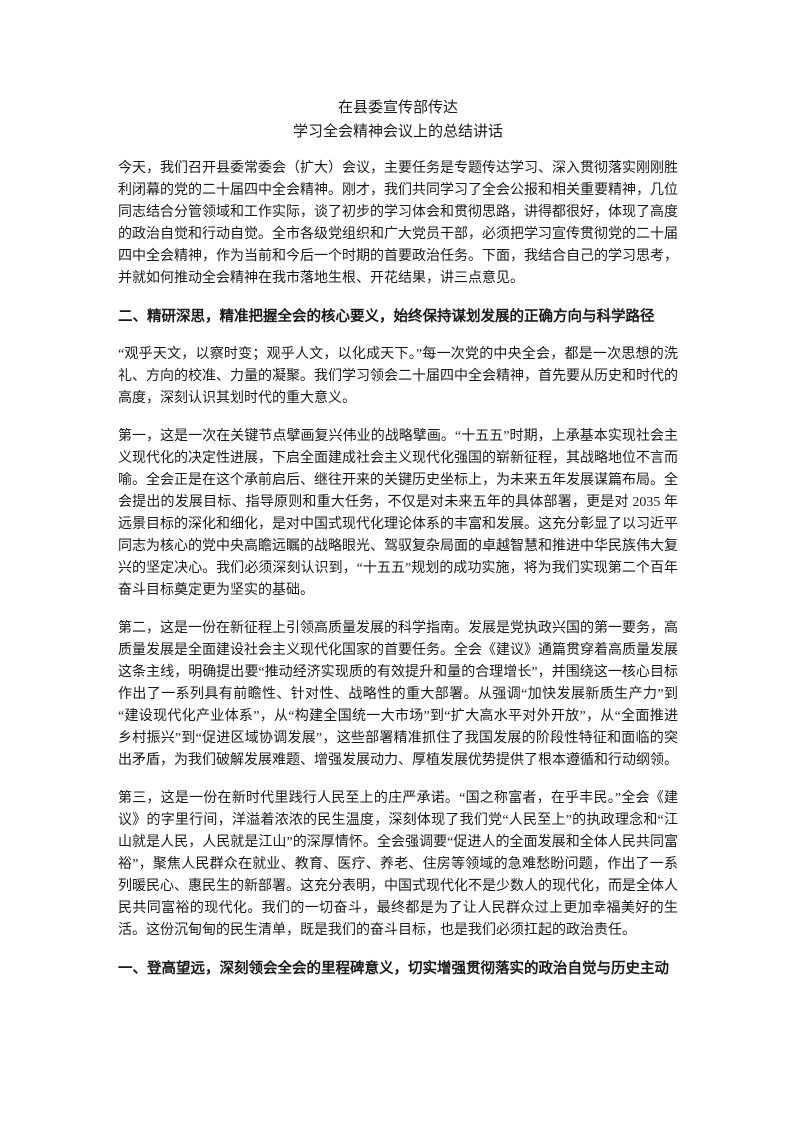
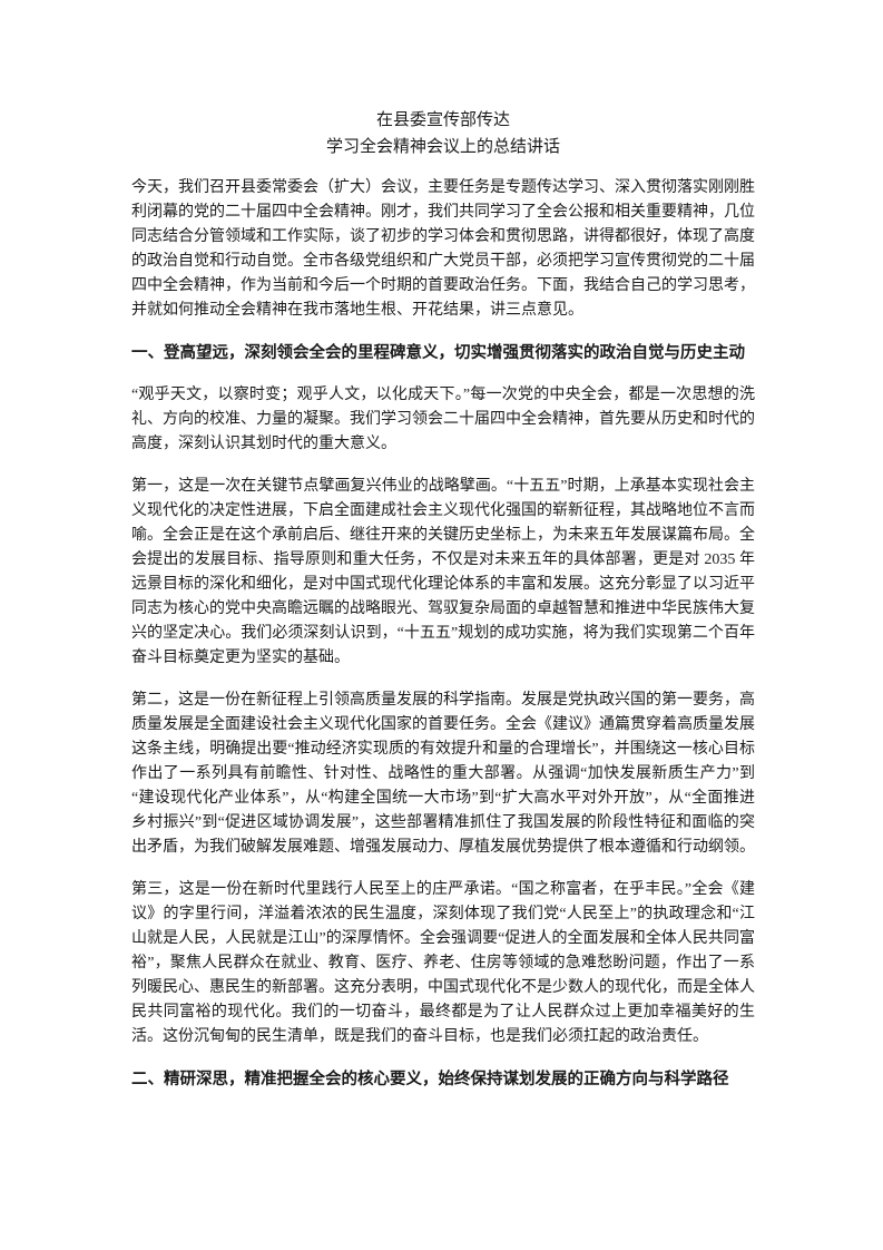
  在县委宣传部传达
  学习全会精神会议上的总结讲话
  今天，我们召开县委常委会（扩大）会议，主要任务是专题传达学习、深入贯彻落实刚刚胜利闭幕的党的二十届四中全会精神。刚才，我们共同学习了全会公报和相关重要精神，几位同志结合分管领域和工作实际，谈了初步的学习体会和贯彻思路，讲得都很好，体现了高度的政治自觉和行动自觉。全市各级党组织和广大党员干部，必须把学习宣传贯彻党的二十届四中全会精神，作为当前和今后一个时期的首要政治任务。下面，我结合自己的学习思考，并就如何推动全会精神在我市落地生根、开花结果，讲三点意见。
- 二、精研深思，精准把握全会的核心要义，始终保持谋划发展的正确方向与科学路径
+ 一、登高望远，深刻领会全会的里程碑意义，切实增强贯彻落实的政治自觉与历史主动
  “观乎天文，以察时变；观乎人文，以化成天下。”每一次党的中央全会，都是一次思想的洗礼、方向的校准、力量的凝聚。我们学习领会二十届四中全会精神，首先要从历史和时代的高度，深刻认识其划时代的重大意义。
  第一，这是一次在关键节点擘画复兴伟业的战略擘画。“十五五”时期，上承基本实现社会主义现代化的决定性进展，下启全面建成社会主义现代化强国的崭新征程，其战略地位不言而喻。全会正是在这个承前启后、继往开来的关键历史坐标上，为未来五年发展谋篇布局。全会提出的发展目标、指导原则和重大任务，不仅是对未来五年的具体部署，更是对 2035 年远景目标的深化和细化，是对中国式现代化理论体系的丰富和发展。这充分彰显了以习近平同志为核心的党中央高瞻远瞩的战略眼光、驾驭复杂局面的卓越智慧和推进中华民族伟大复兴的坚定决心。我们必须深刻认识到，“十五五”规划的成功实施，将为我们实现第二个百年奋斗目标奠定更为坚实的基础。
  第二，这是一份在新征程上引领高质量发展的科学指南。发展是党执政兴国的第一要务，高质量发展是全面建设社会主义现代化国家的首要任务。全会《建议》通篇贯穿着高质量发展这条主线，明确提出要“推动经济实现质的有效提升和量的合理增长”，并围绕这一核心目标作出了一系列具有前瞻性、针对性、战略性的重大部署。从强调“加快发展新质生产力”到“建设现代化产业体系”，从“构建全国统一大市场”到“扩大高水平对外开放”，从“全面推进乡村振兴”到“促进区域协调发展”，这些部署精准抓住了我国发展的阶段性特征和面临的突出矛盾，为我们破解发展难题、增强发展动力、厚植发展优势提供了根本遵循和行动纲领。
  第三，这是一份在新时代里践行人民至上的庄严承诺。“国之称富者，在乎丰民。”全会《建议》的字里行间，洋溢着浓浓的民生温度，深刻体现了我们党“人民至上”的执政理念和“江山就是人民，人民就是江山”的深厚情怀。全会强调要“促进人的全面发展和全体人民共同富裕”，聚焦人民群众在就业、教育、医疗、养老、住房等领域的急难愁盼问题，作出了一系列暖民心、惠民生的新部署。这充分表明，中国式现代化不是少数人的现代化，而是全体人民共同富裕的现代化。我们的一切奋斗，最终都是为了让人民群众过上更加幸福美好的生活。这份沉甸甸的民生清单，既是我们的奋斗目标，也是我们必须扛起的政治责任。
- 一、登高望远，深刻领会全会的里程碑意义，切实增强贯彻落实的政治自觉与历史主动
+ 二、精研深思，精准把握全会的核心要义，始终保持谋划发展的正确方向与科学路径
